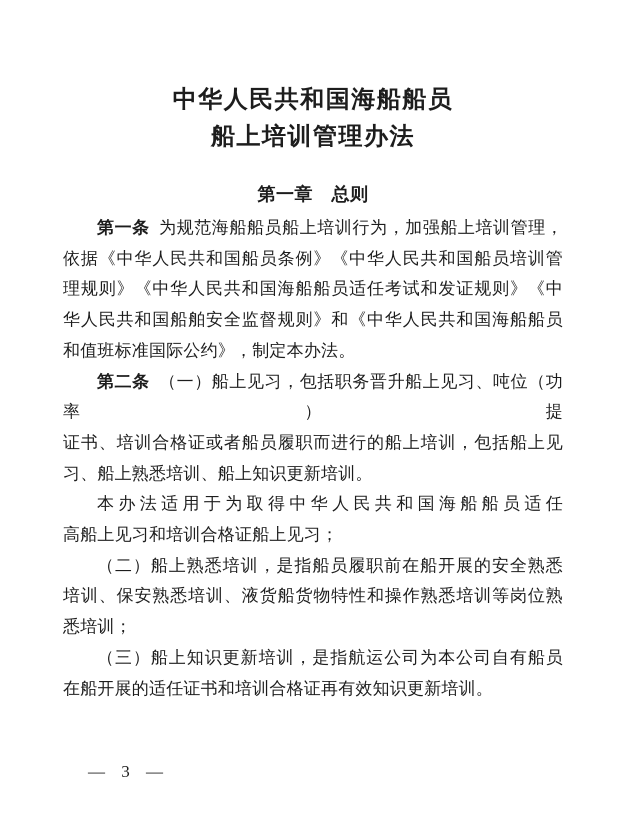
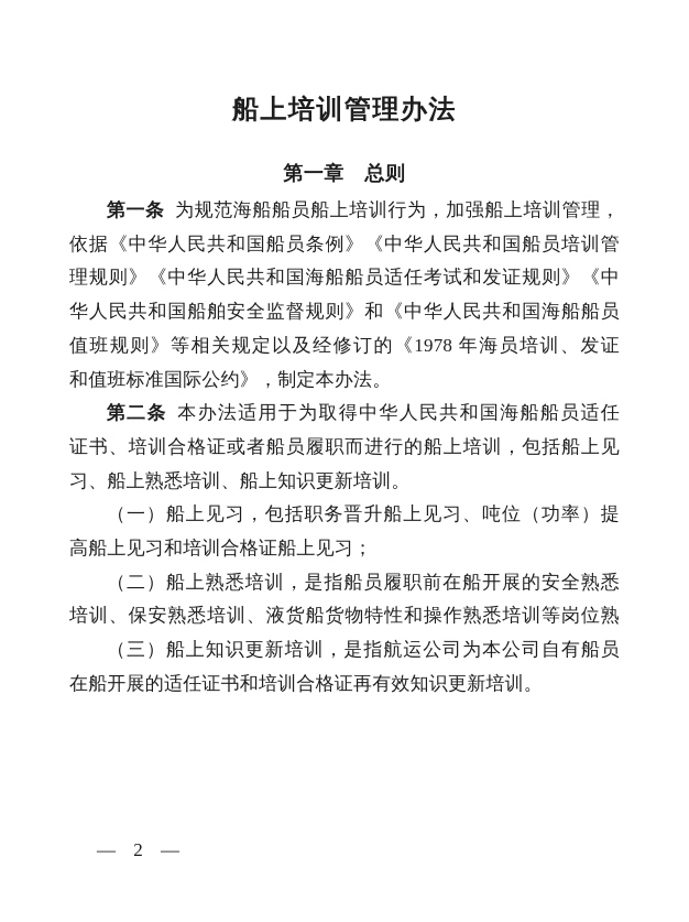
- 中华人民共和国海船船员
  船上培训管理办法
  第一章 总则
  第一条 为规范海船船员船上培训行为，加强船上培训管理，
  依据《中华人民共和国船员条例》《中华人民共和国船员培训管
  理规则》《中华人民共和国海船船员适任考试和发证规则》《中
  华人民共和国船舶安全监督规则》和《中华人民共和国海船船员
+ 值班规则》等相关规定以及经修订的《1978 年海员培训、发证
  和值班标准国际公约》，制定本办法。
- 第二条 （一）船上见习，包括职务晋升船上见习、吨位（功率）提
+ 第二条 本办法适用于为取得中华人民共和国海船船员适任
  证书、培训合格证或者船员履职而进行的船上培训，包括船上见
  习、船上熟悉培训、船上知识更新培训。
- 本办法适用于为取得中华人民共和国海船船员适任
+ （一）船上见习，包括职务晋升船上见习、吨位（功率）提
  高船上见习和培训合格证船上见习；
  （二）船上熟悉培训，是指船员履职前在船开展的安全熟悉
  培训、保安熟悉培训、液货船货物特性和操作熟悉培训等岗位熟
- 悉培训；
  （三）船上知识更新培训，是指航运公司为本公司自有船员
  在船开展的适任证书和培训合格证再有效知识更新培训。
- — 3 —
+ — 2 —
